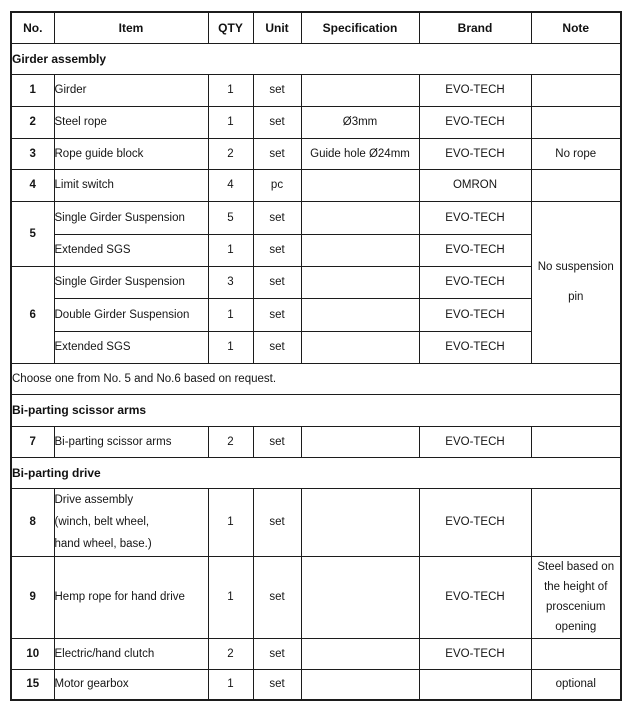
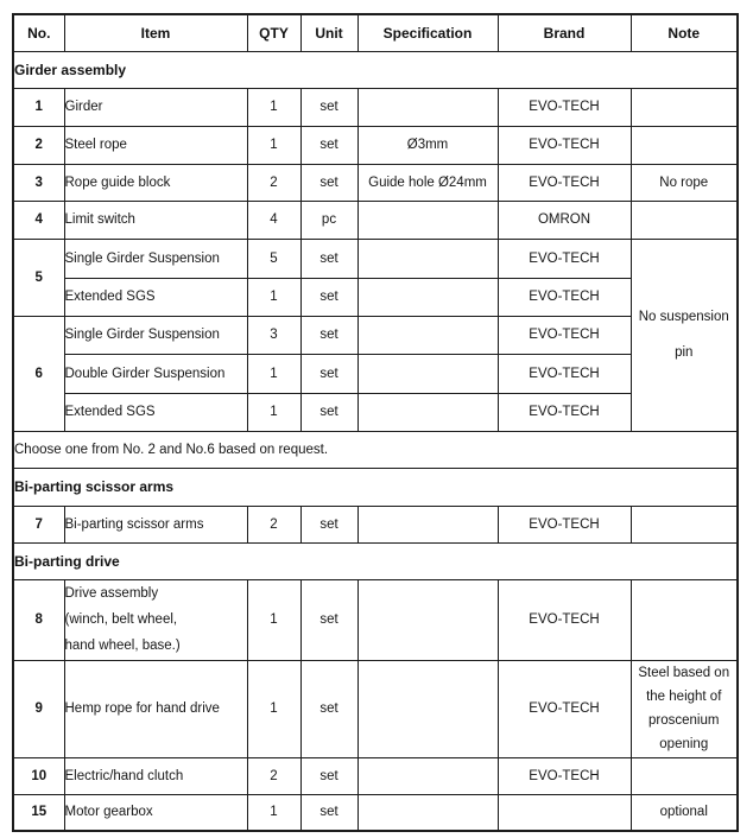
  No.	Item	QTY	Unit	Specification	Brand	Note
  Girder assembly
  1	Girder	1	set		EVO-TECH
  2	Steel rope	1	set	Ø3mm	EVO-TECH
  3	Rope guide block	2	set	Guide hole Ø24mm	EVO-TECH	No rope
  4	Limit switch	4	pc		OMRON
  5	Single Girder Suspension	5	set		EVO-TECH	No suspension pin
  Extended SGS	1	set		EVO-TECH
  6	Single Girder Suspension	3	set		EVO-TECH
  Double Girder Suspension	1	set		EVO-TECH
  Extended SGS	1	set		EVO-TECH
- Choose one from No. 5 and No.6 based on request.
+ Choose one from No. 2 and No.6 based on request.
  Bi-parting scissor arms
  7	Bi-parting scissor arms	2	set		EVO-TECH
  Bi-parting drive
  8	Drive assembly (winch, belt wheel, hand wheel, base.)	1	set		EVO-TECH
  9	Hemp rope for hand drive	1	set		EVO-TECH	Steel based on the height of proscenium opening
  10	Electric/hand clutch	2	set		EVO-TECH
  15	Motor gearbox	1	set			optional
